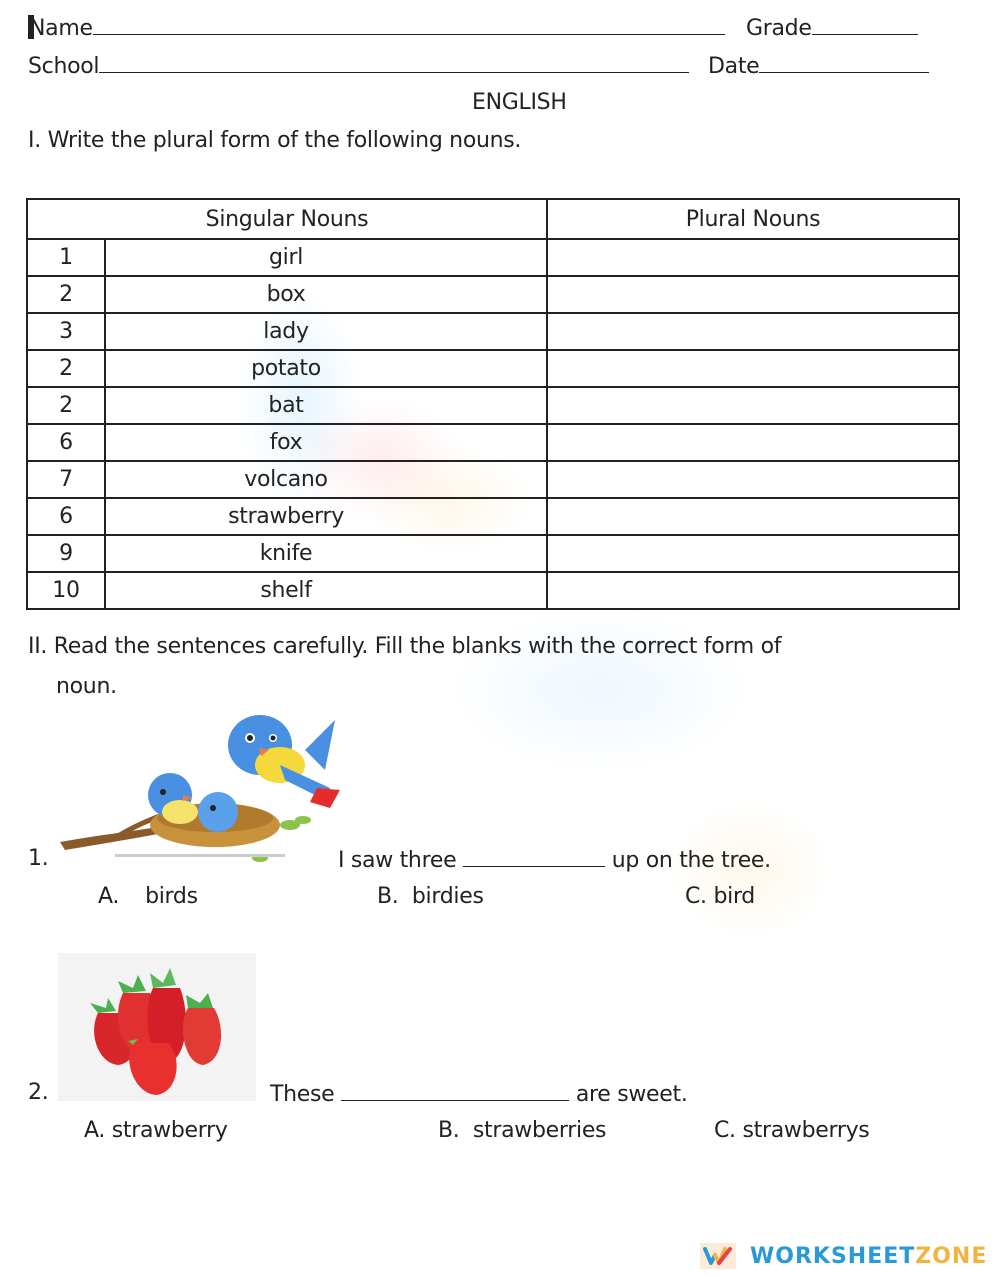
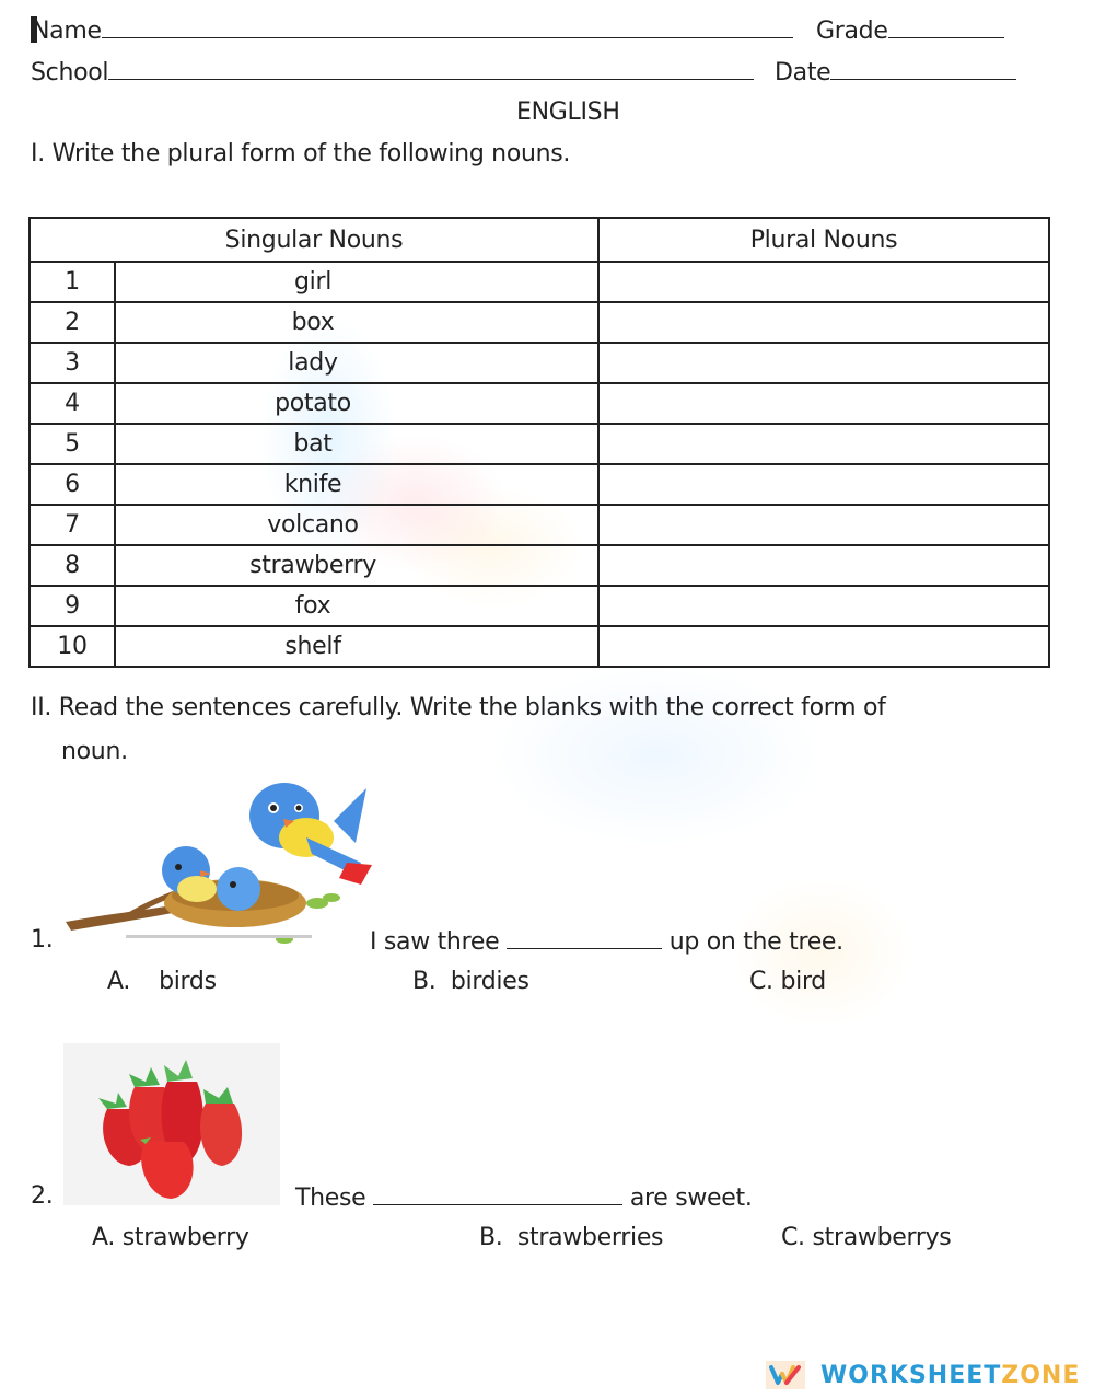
  Name
  Grade
  School
  Date
  ENGLISH
  I. Write the plural form of the following nouns.
  Singular Nouns	Plural Nouns
  1	girl
  2	box
  3	lady
- 2	potato
+ 4	potato
- 2	bat
+ 5	bat
- 6	fox
+ 6	knife
  7	volcano
- 6	strawberry
+ 8	strawberry
- 9	knife
+ 9	fox
  10	shelf
- II. Read the sentences carefully. Fill the blanks with the correct form of
+ II. Read the sentences carefully. Write the blanks with the correct form of
  noun.
  1.
  I saw three up on the tree.
  A. birds
  B. birdies
  C. bird
  2.
  These are sweet.
  A. strawberry
  B. strawberries
  C. strawberrys
  WORKSHEETZONE
